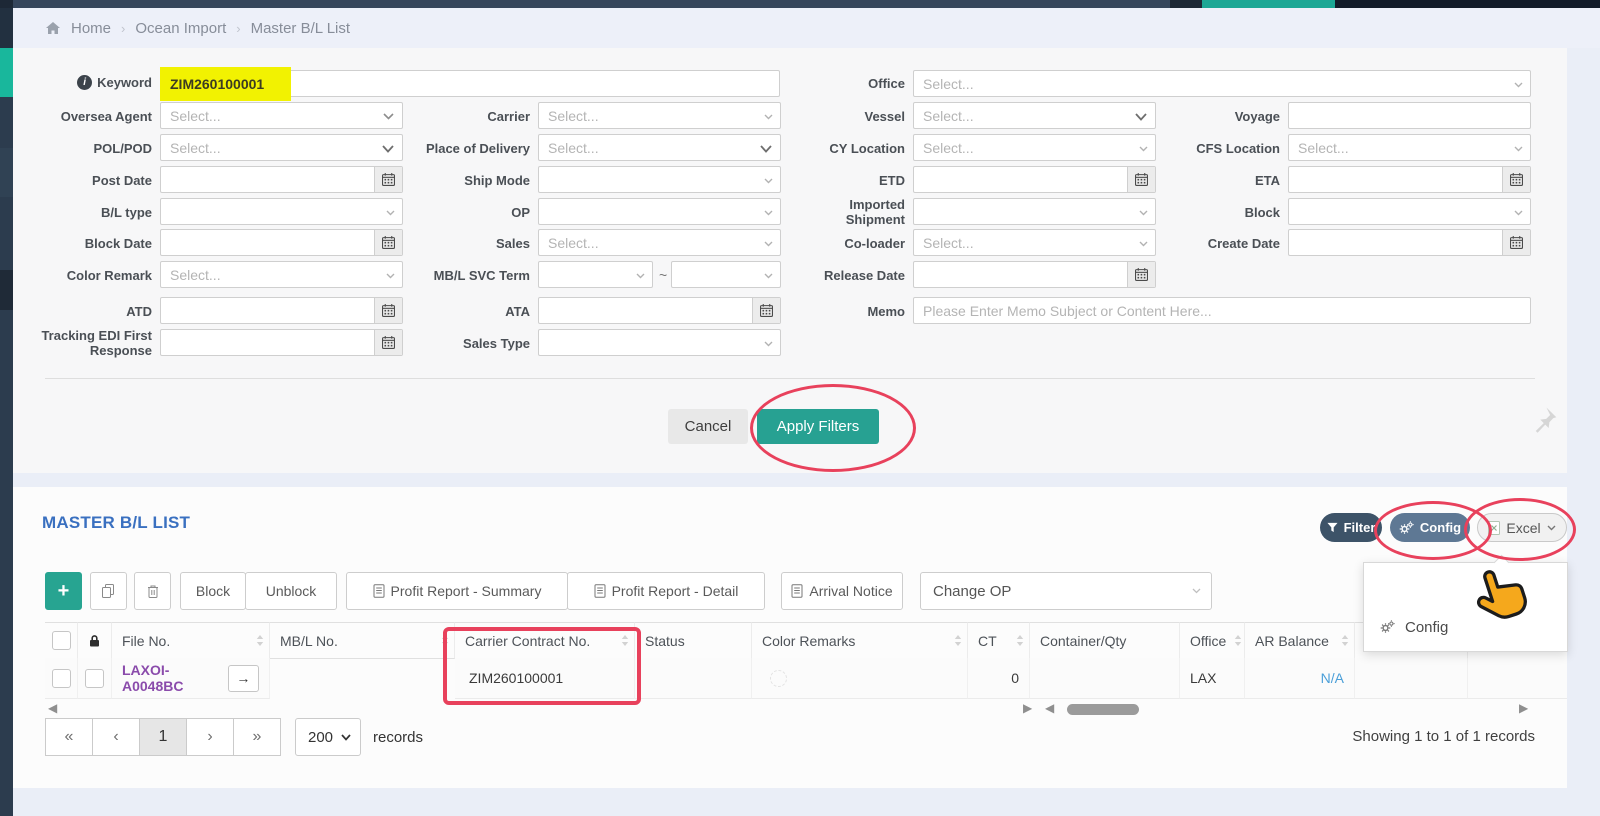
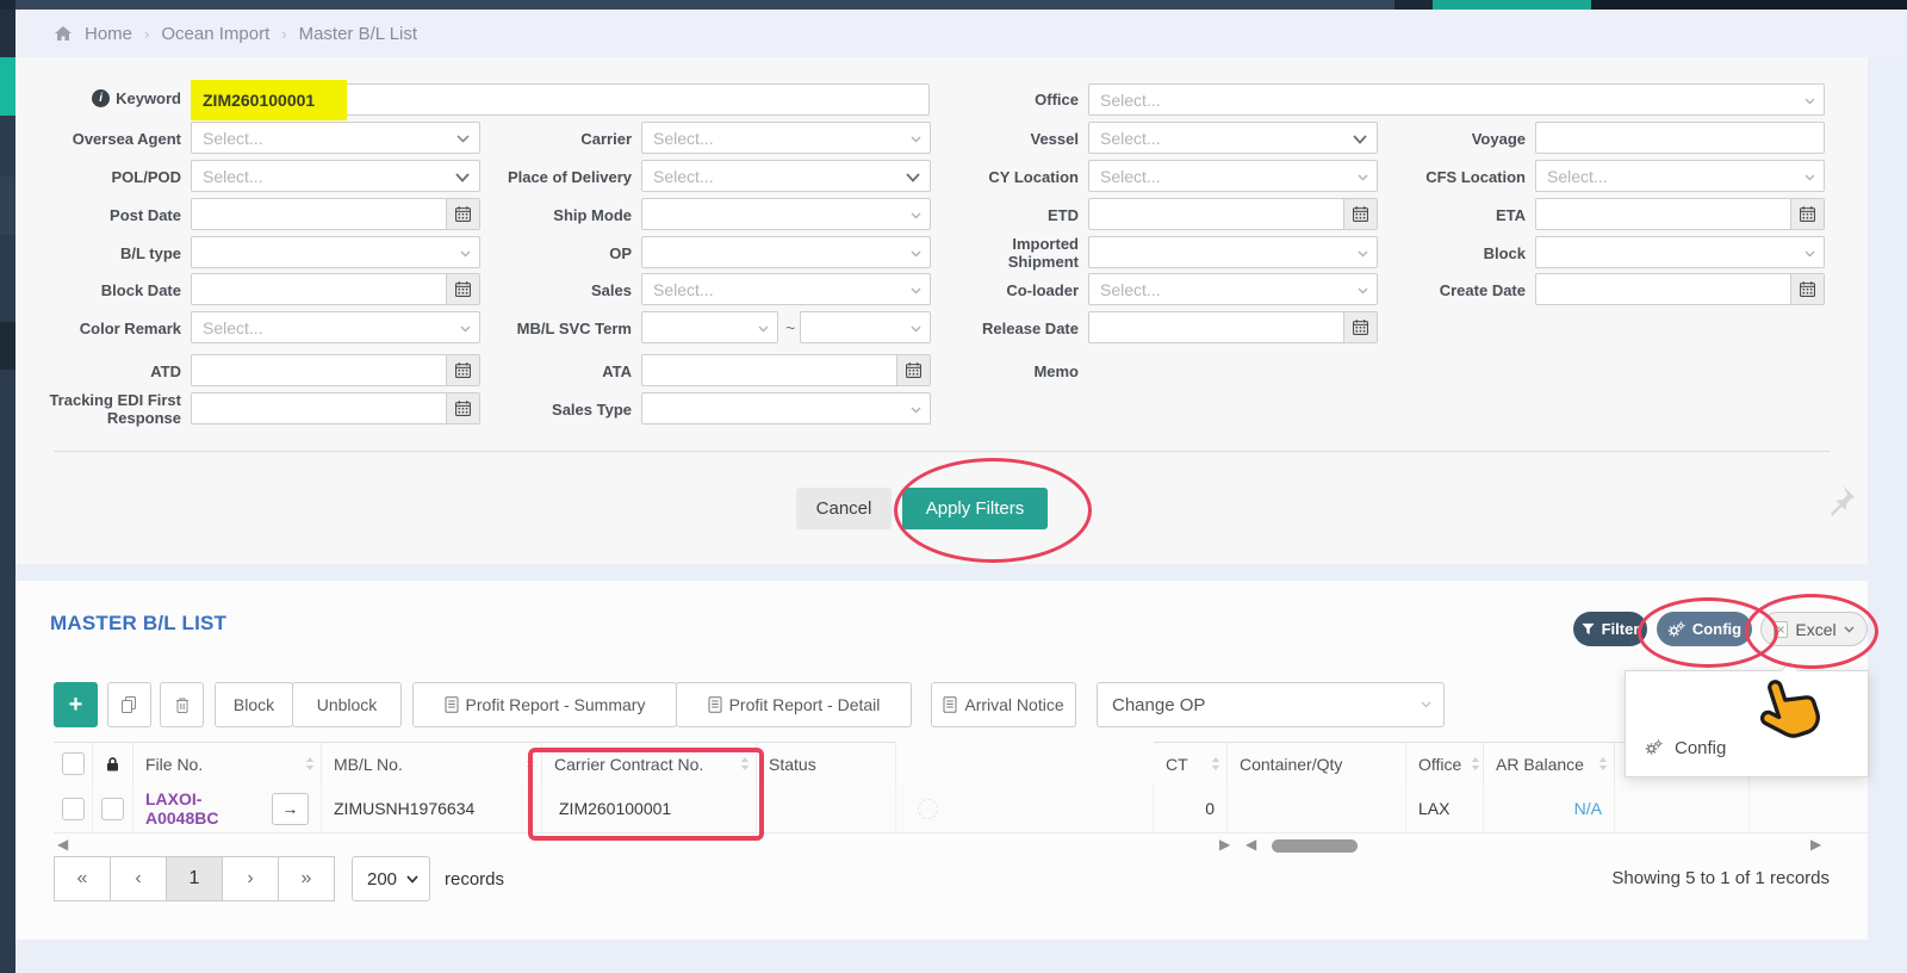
  Home
  ›
  Ocean Import
  ›
  Master B/L List
  i
  Keyword
  Oversea Agent
  POL/POD
  Post Date
  B/L type
  Block Date
  Color Remark
  ATD
  Tracking EDI First Response
  Carrier
  Place of Delivery
  Ship Mode
  OP
  Sales
  MB/L SVC Term
  ATA
  Sales Type
  Office
  Vessel
  CY Location
  ETD
  Imported Shipment
  Co-loader
  Release Date
  Memo
  Voyage
  CFS Location
  ETA
  Block
  Create Date
  ZIM260100001
  Select...
  Select...
  Select...
  Select...
  Select...
  Select...
  ~
  Select...
  Select...
  Select...
  Select...
- Please Enter Memo Subject or Content Here...
  Select...
  Cancel
  Apply Filters
  MASTER B/L LIST
  Filter
  Config
  Excel
  +
  Block
  Unblock
  Profit Report - Summary
  Profit Report - Detail
  Arrival Notice
  Change OP
  File No.
  MB/L No.
  Carrier Contract No.
  Status
- Color Remarks
  CT
  Container/Qty
  Office
  AR Balance
  LAXOI-A0048BC
  →
+ ZIMUSNH1976634
  ZIM260100001
  0
  LAX
  N/A
  ◀
  ▶
  ◀
  ▶
  «
  ‹
  1
  ›
  »
  200
  records
- Showing 1 to 1 of 1 records
+ Showing 5 to 1 of 1 records
  Config
